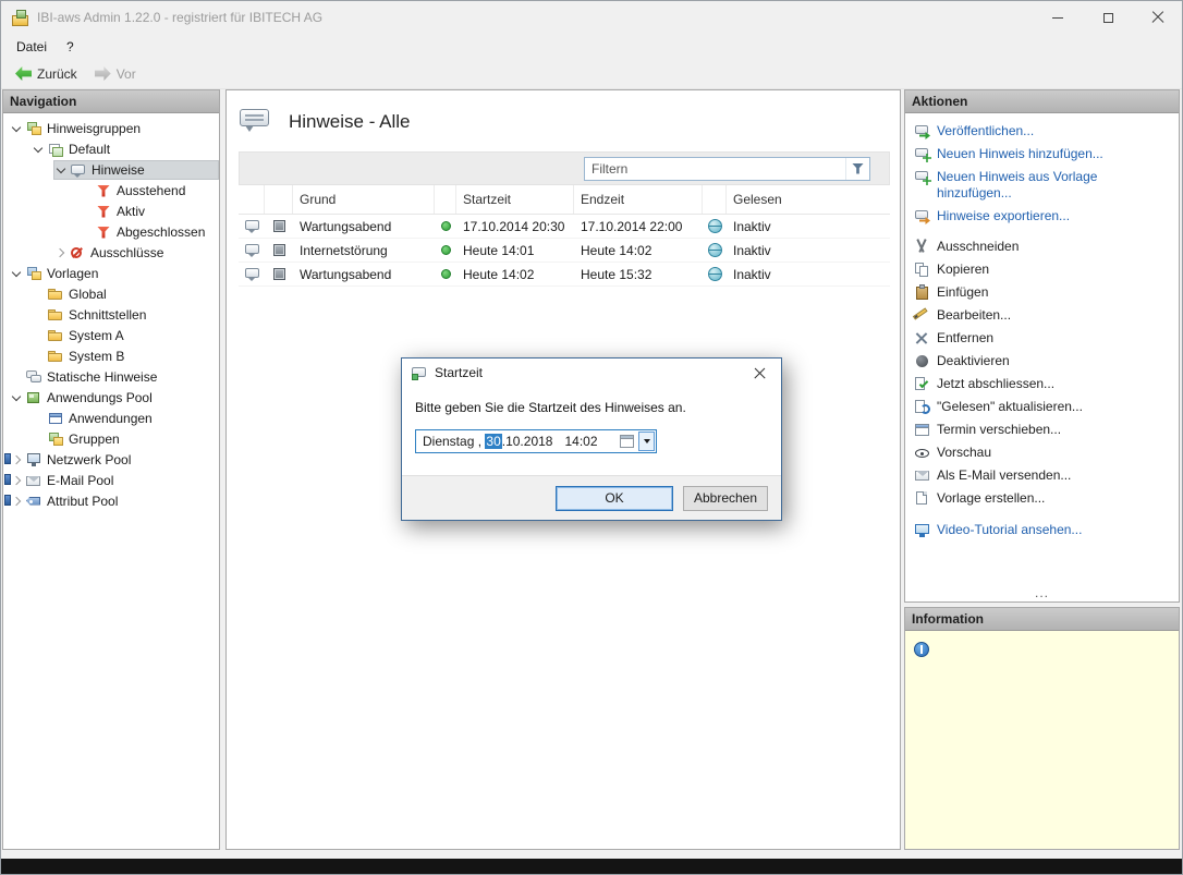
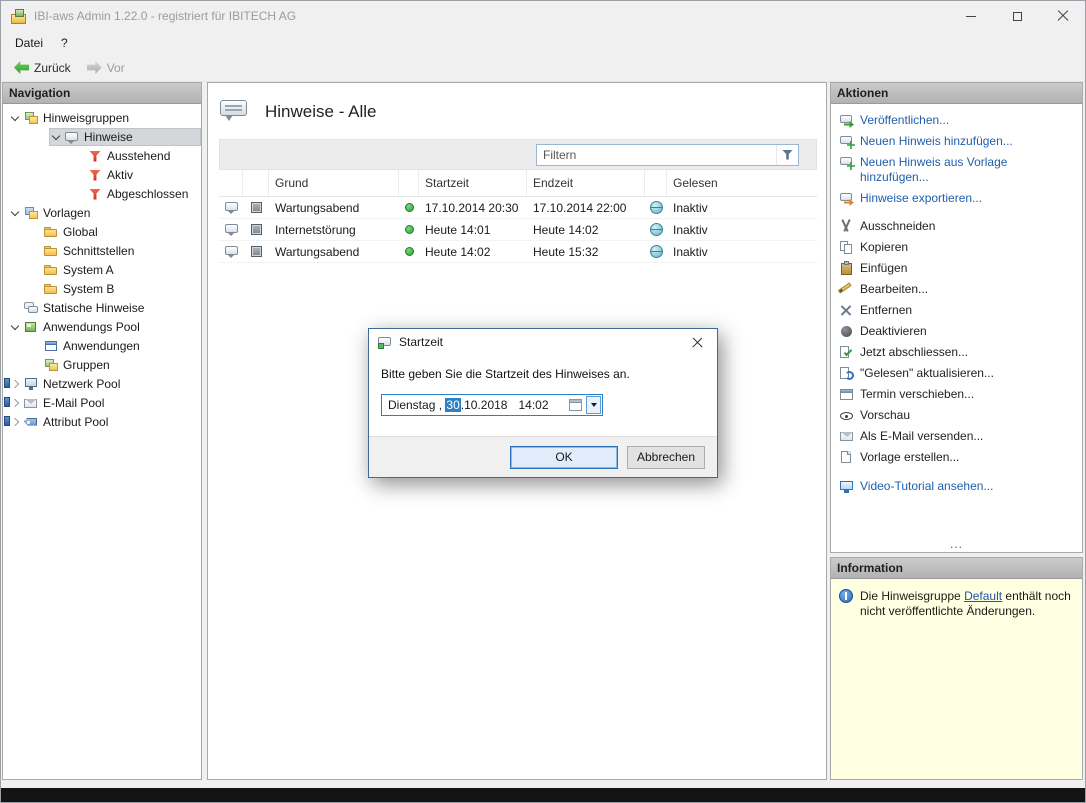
  IBI-aws Admin 1.22.0 - registriert für IBITECH AG
  Datei
  ?
  Zurück
  Vor
  Navigation
  Hinweisgruppen
- Default
  Hinweise
  Ausstehend
  Aktiv
  Abgeschlossen
- Ausschlüsse
  Vorlagen
  Global
  Schnittstellen
  System A
  System B
  Statische Hinweise
  Anwendungs Pool
  Anwendungen
  Gruppen
  Netzwerk Pool
  E-Mail Pool
  Attribut Pool
  Hinweise - Alle
  Filtern
  Grund
  Startzeit
  Endzeit
  Gelesen
  Wartungsabend
  17.10.2014 20:30
  17.10.2014 22:00
  Inaktiv
  Internetstörung
  Heute 14:01
  Heute 14:02
  Inaktiv
  Wartungsabend
  Heute 14:02
  Heute 15:32
  Inaktiv
  Aktionen
  Veröffentlichen...
  Neuen Hinweis hinzufügen...
  Neuen Hinweis aus Vorlage hinzufügen...
  Hinweise exportieren...
  Ausschneiden
  Kopieren
  Einfügen
  Bearbeiten...
  Entfernen
  Deaktivieren
  Jetzt abschliessen...
  "Gelesen" aktualisieren...
  Termin verschieben...
  Vorschau
  Als E-Mail versenden...
  Vorlage erstellen...
  Video-Tutorial ansehen...
  ...
  Information
+ Die Hinweisgruppe Default enthält noch nicht veröffentlichte Änderungen.
  Startzeit
  Bitte geben Sie die Startzeit des Hinweises an.
  Dienstag
  ,
  30
  .10.2018
  14:02
  OK
  Abbrechen
